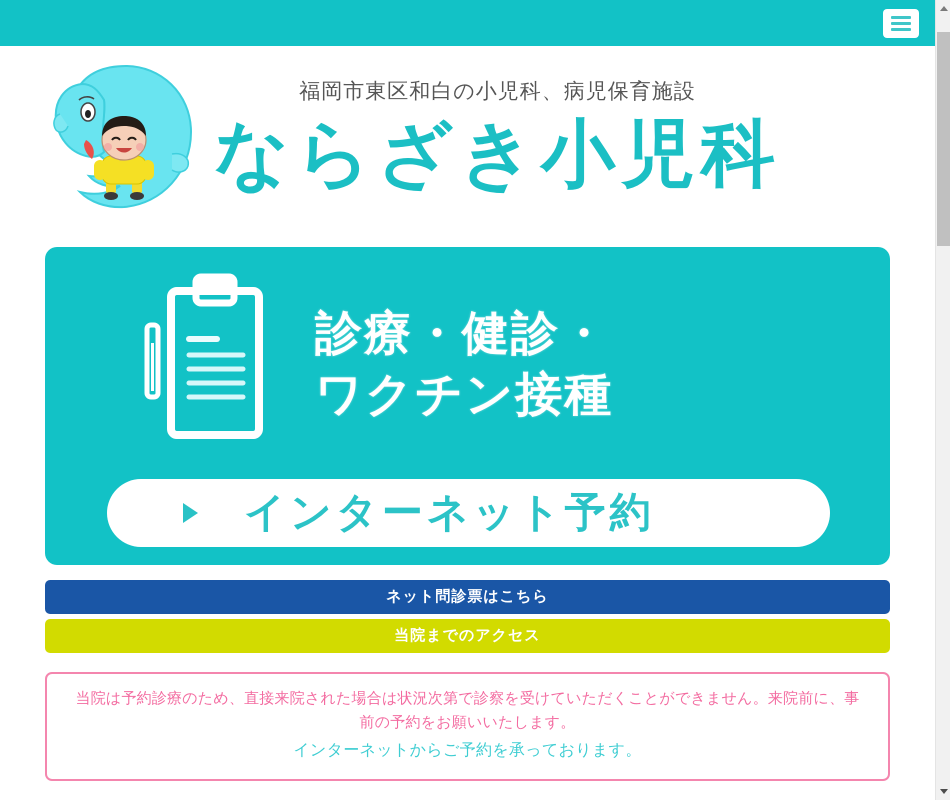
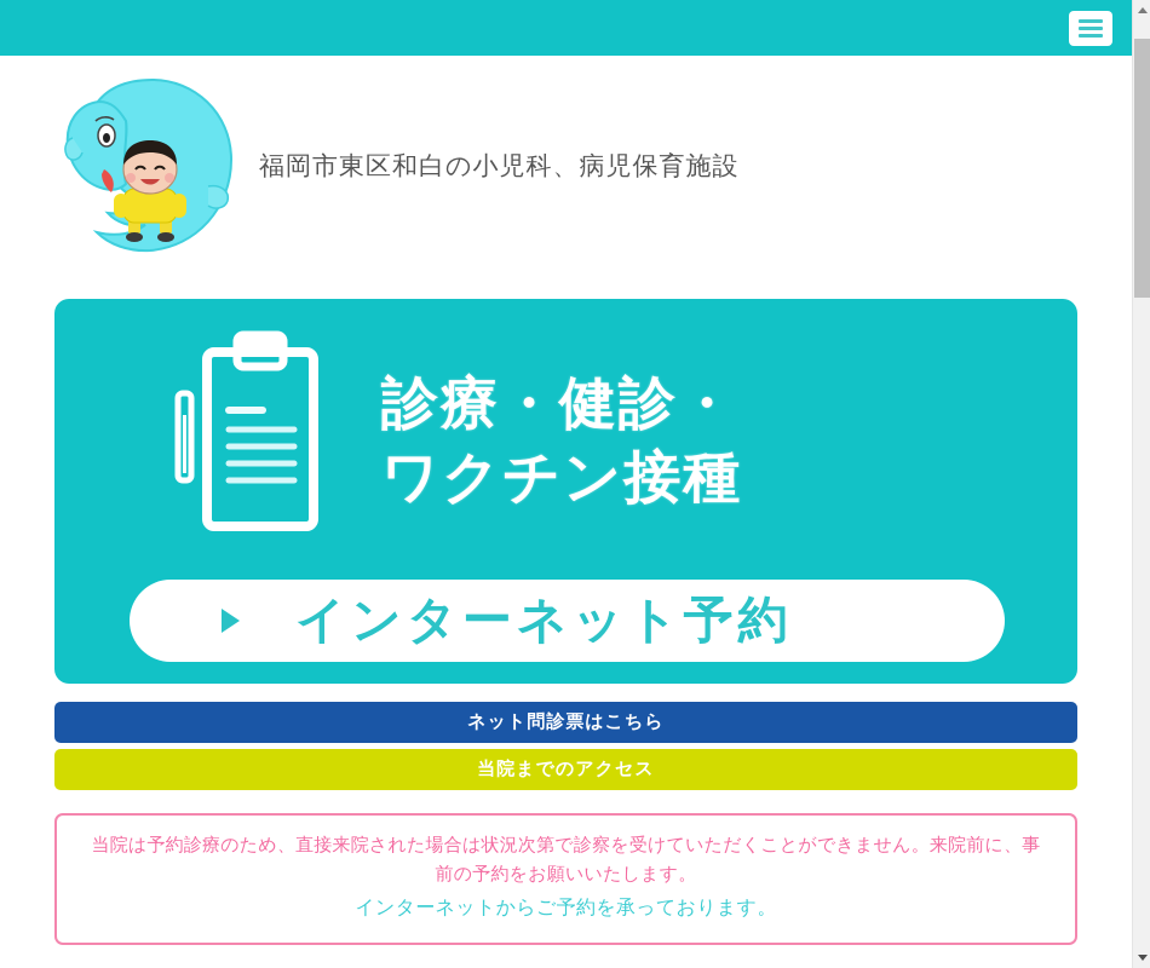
  福岡市東区和白の小児科、病児保育施設
- ならざき小児科
  診療・健診・
  ワクチン接種
  インターネット予約
  ネット問診票はこちら
  当院までのアクセス
  当院は予約診療のため、直接来院された場合は状況次第で診察を受けていただくことができません。来院前に、事
  前の予約をお願いいたします。
  インターネットからご予約を承っております。
